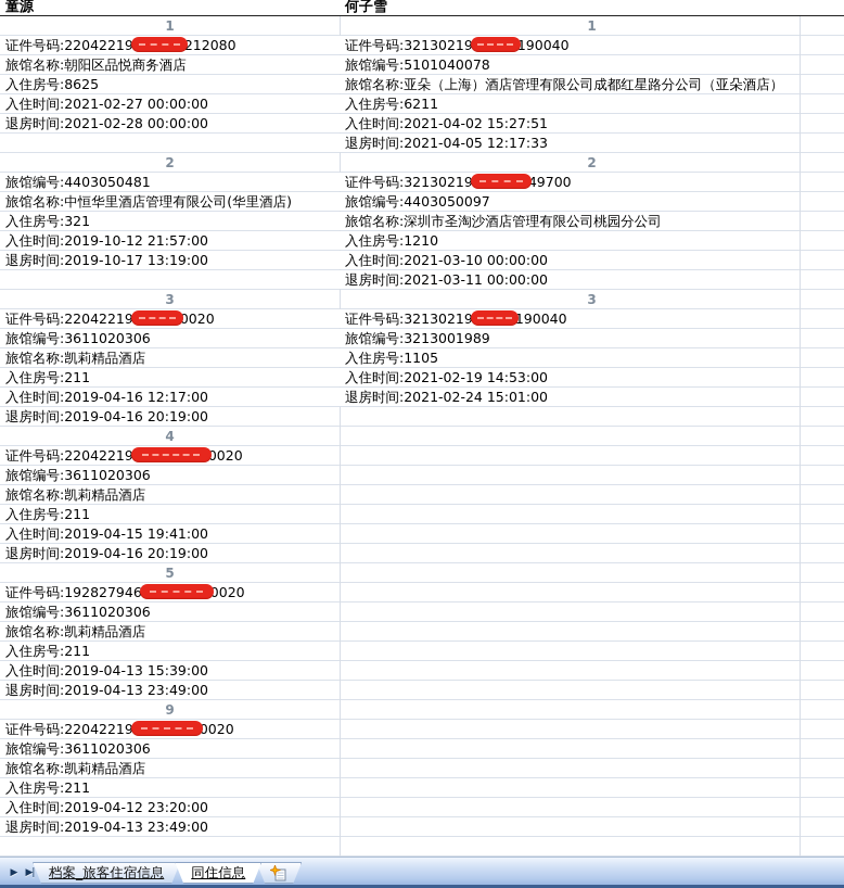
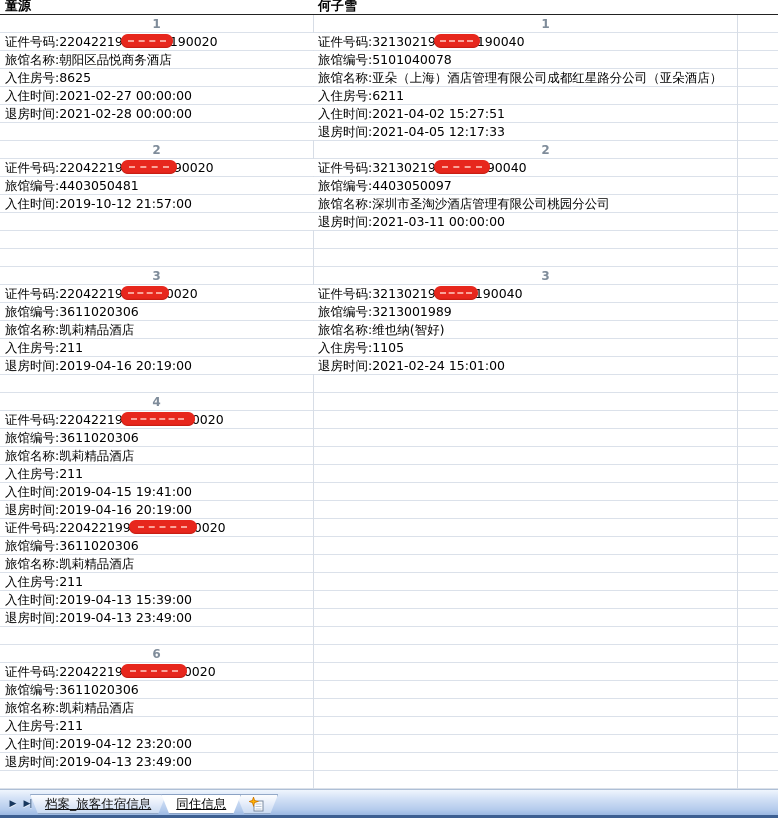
  童源
  何子雪
  1
- 证件号码:22042219 212080
+ 证件号码:22042219 190020
  旅馆名称:朝阳区品悦商务酒店
  入住房号:8625
  入住时间:2021-02-27 00:00:00
  退房时间:2021-02-28 00:00:00
  2
+ 证件号码:22042219 90020
  旅馆编号:4403050481
- 旅馆名称:中恒华里酒店管理有限公司(华里酒店)
- 入住房号:321
  入住时间:2019-10-12 21:57:00
- 退房时间:2019-10-17 13:19:00
  3
  证件号码:22042219 0020
  旅馆编号:3611020306
  旅馆名称:凯莉精品酒店
  入住房号:211
- 入住时间:2019-04-16 12:17:00
  退房时间:2019-04-16 20:19:00
  4
  证件号码:22042219 0020
  旅馆编号:3611020306
  旅馆名称:凯莉精品酒店
  入住房号:211
  入住时间:2019-04-15 19:41:00
  退房时间:2019-04-16 20:19:00
- 5
- 证件号码:192827946 0020
+ 证件号码:220422199 0020
  旅馆编号:3611020306
  旅馆名称:凯莉精品酒店
  入住房号:211
  入住时间:2019-04-13 15:39:00
  退房时间:2019-04-13 23:49:00
- 9
+ 6
  证件号码:22042219 0020
  旅馆编号:3611020306
  旅馆名称:凯莉精品酒店
  入住房号:211
  入住时间:2019-04-12 23:20:00
  退房时间:2019-04-13 23:49:00
  1
  证件号码:32130219 190040
  旅馆编号:5101040078
  旅馆名称:亚朵（上海）酒店管理有限公司成都红星路分公司（亚朵酒店）
  入住房号:6211
  入住时间:2021-04-02 15:27:51
  退房时间:2021-04-05 12:17:33
  2
- 证件号码:32130219 49700
+ 证件号码:32130219 90040
  旅馆编号:4403050097
  旅馆名称:深圳市圣淘沙酒店管理有限公司桃园分公司
- 入住房号:1210
- 入住时间:2021-03-10 00:00:00
  退房时间:2021-03-11 00:00:00
  3
  证件号码:32130219 190040
  旅馆编号:3213001989
+ 旅馆名称:维也纳(智好)
  入住房号:1105
- 入住时间:2021-02-19 14:53:00
  退房时间:2021-02-24 15:01:00
  ▶
  ▶|
  档案_旅客住宿信息
  同住信息
